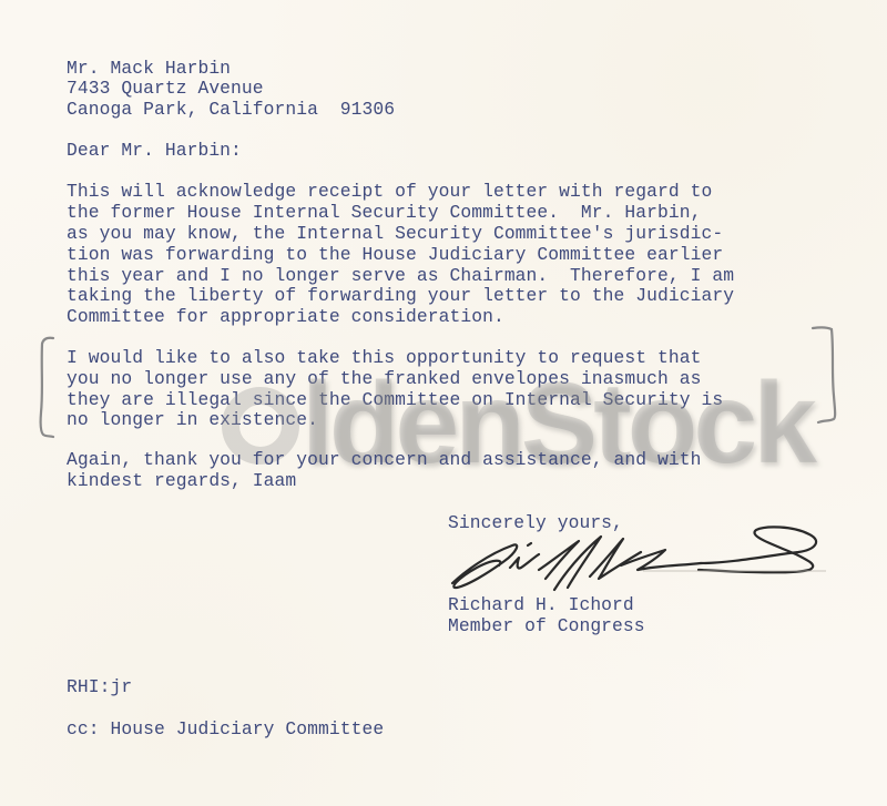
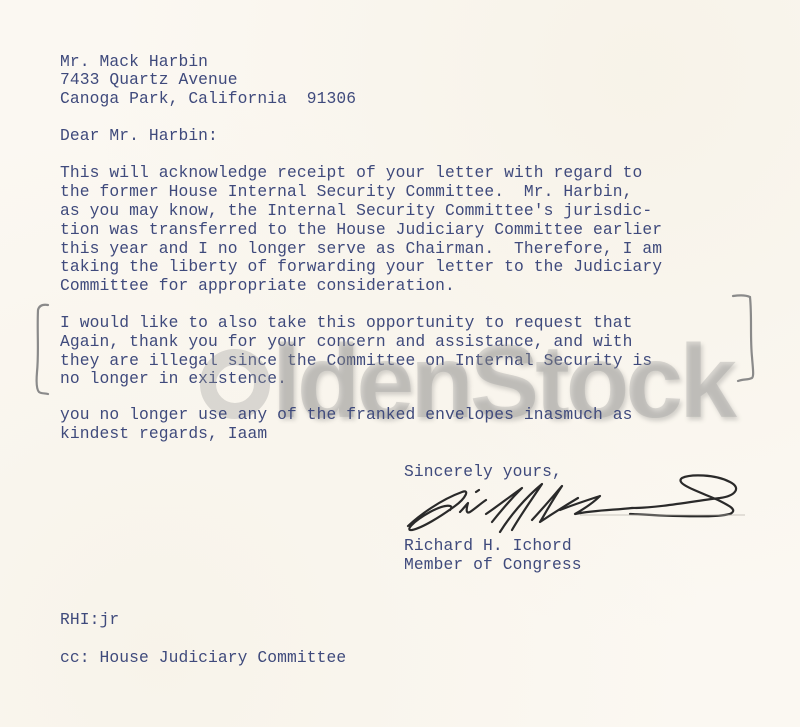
  Mr. Mack Harbin
  7433 Quartz Avenue
  Canoga Park, California 91306
  Dear Mr. Harbin:
  This will acknowledge receipt of your letter with regard to
  the former House Internal Security Committee. Mr. Harbin,
  as you may know, the Internal Security Committee's jurisdic-
- tion was forwarding to the House Judiciary Committee earlier
+ tion was transferred to the House Judiciary Committee earlier
  this year and I no longer serve as Chairman. Therefore, I am
  taking the liberty of forwarding your letter to the Judiciary
  Committee for appropriate consideration.
  I would like to also take this opportunity to request that
- you no longer use any of the franked envelopes inasmuch as
+ Again, thank you for your concern and assistance, and with
  they are illegal since the Committee on Internal Security is
  no longer in existence.
  ldenStock
- Again, thank you for your concern and assistance, and with
+ you no longer use any of the franked envelopes inasmuch as
  kindest regards, Iaam
  Sincerely yours,
  Richard H. Ichord
  Member of Congress
  RHI:jr
  cc: House Judiciary Committee
